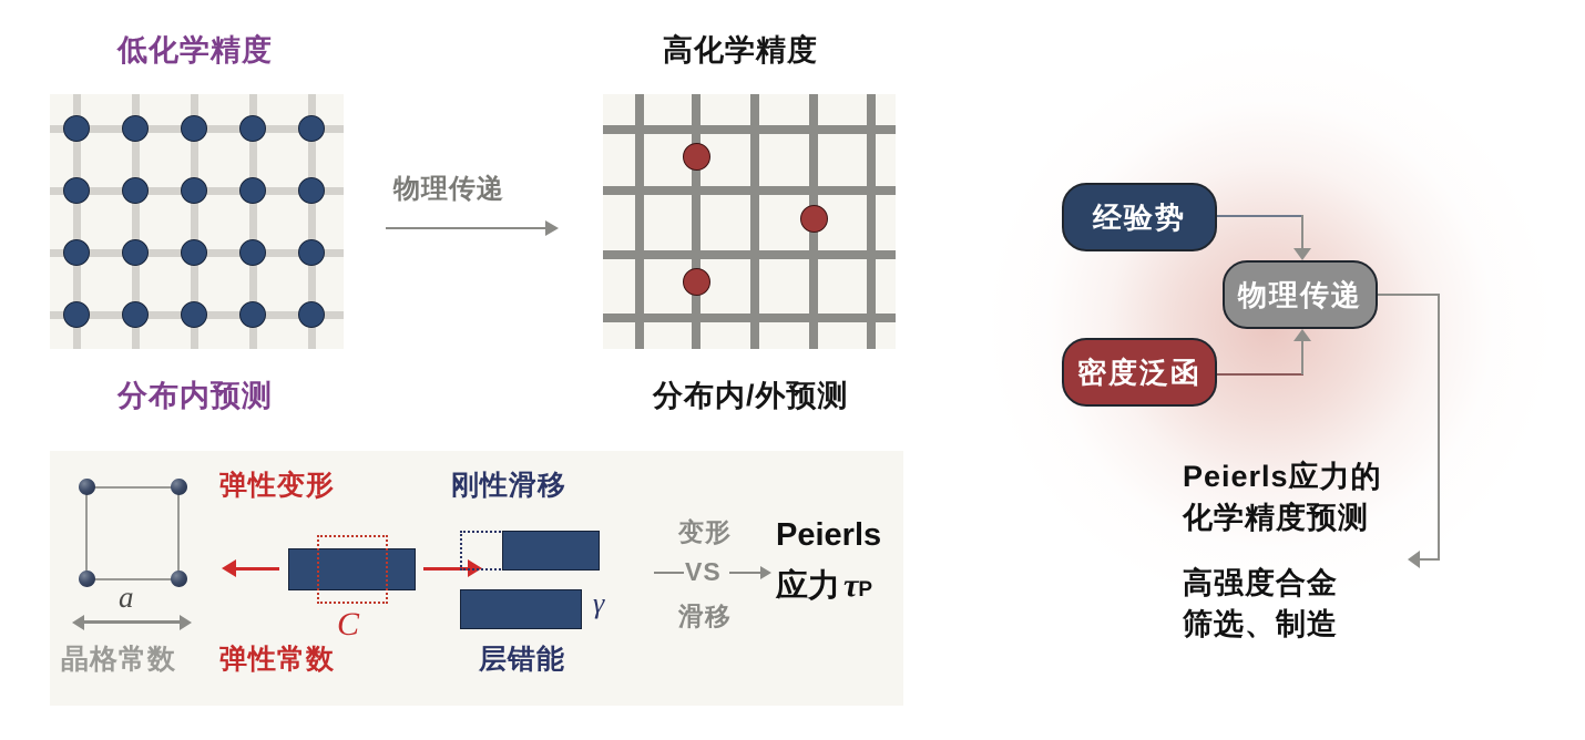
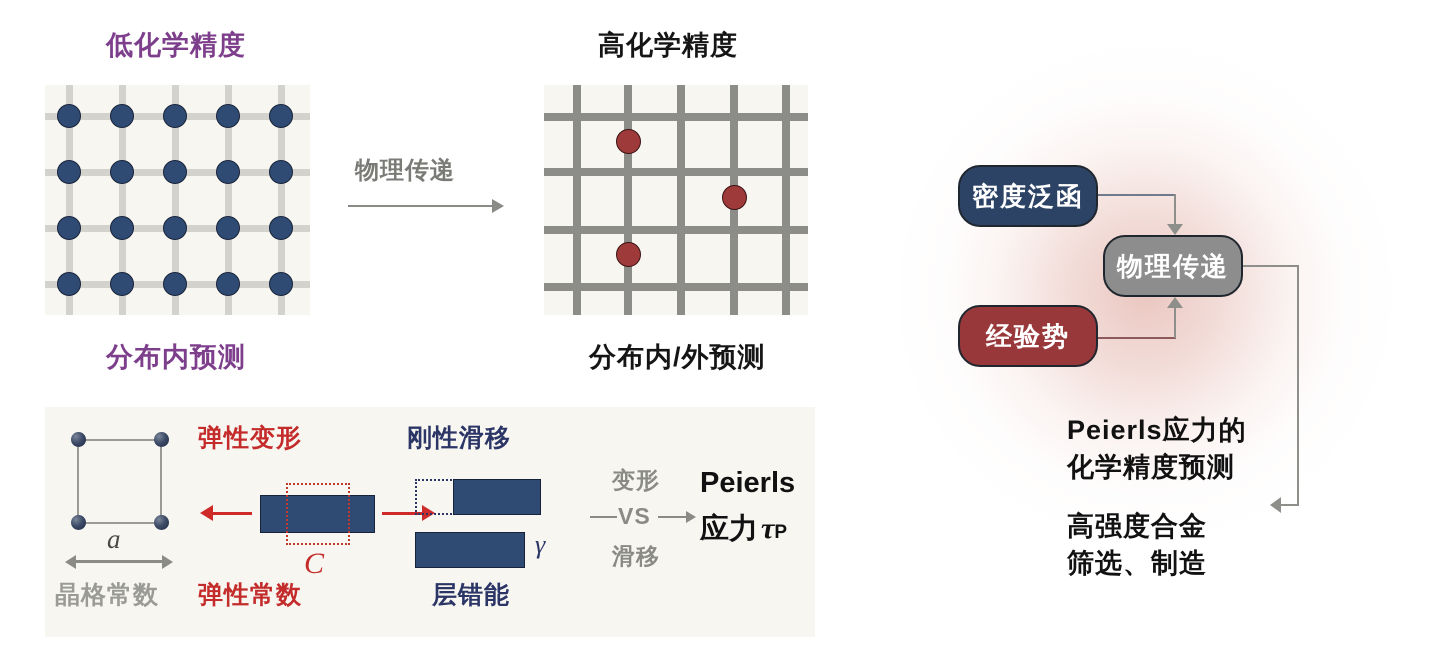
  低化学精度
  分布内预测
  物理传递
  高化学精度
  分布内/外预测
  a
  晶格常数
  弹性变形
  C
  弹性常数
  刚性滑移
  γ
  层错能
  变形
  VS
  滑移
  Peierls
  应力
  τ
  P
- 经验势
+ 密度泛函
  物理传递
- 密度泛函
+ 经验势
  Peierls应力的
  化学精度预测
  高强度合金
  筛选、制造
